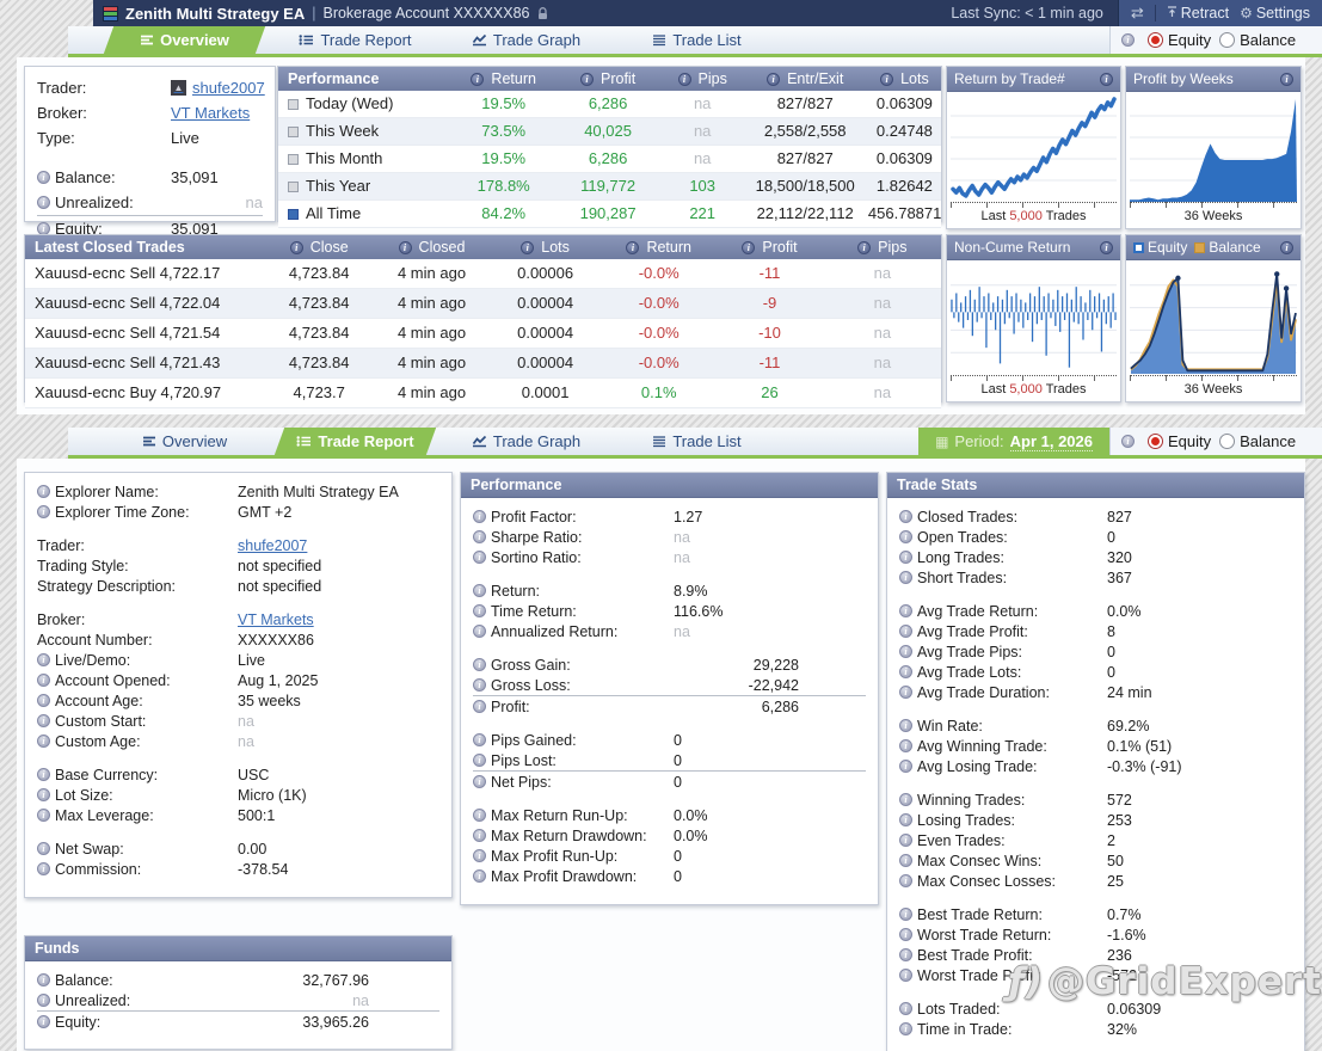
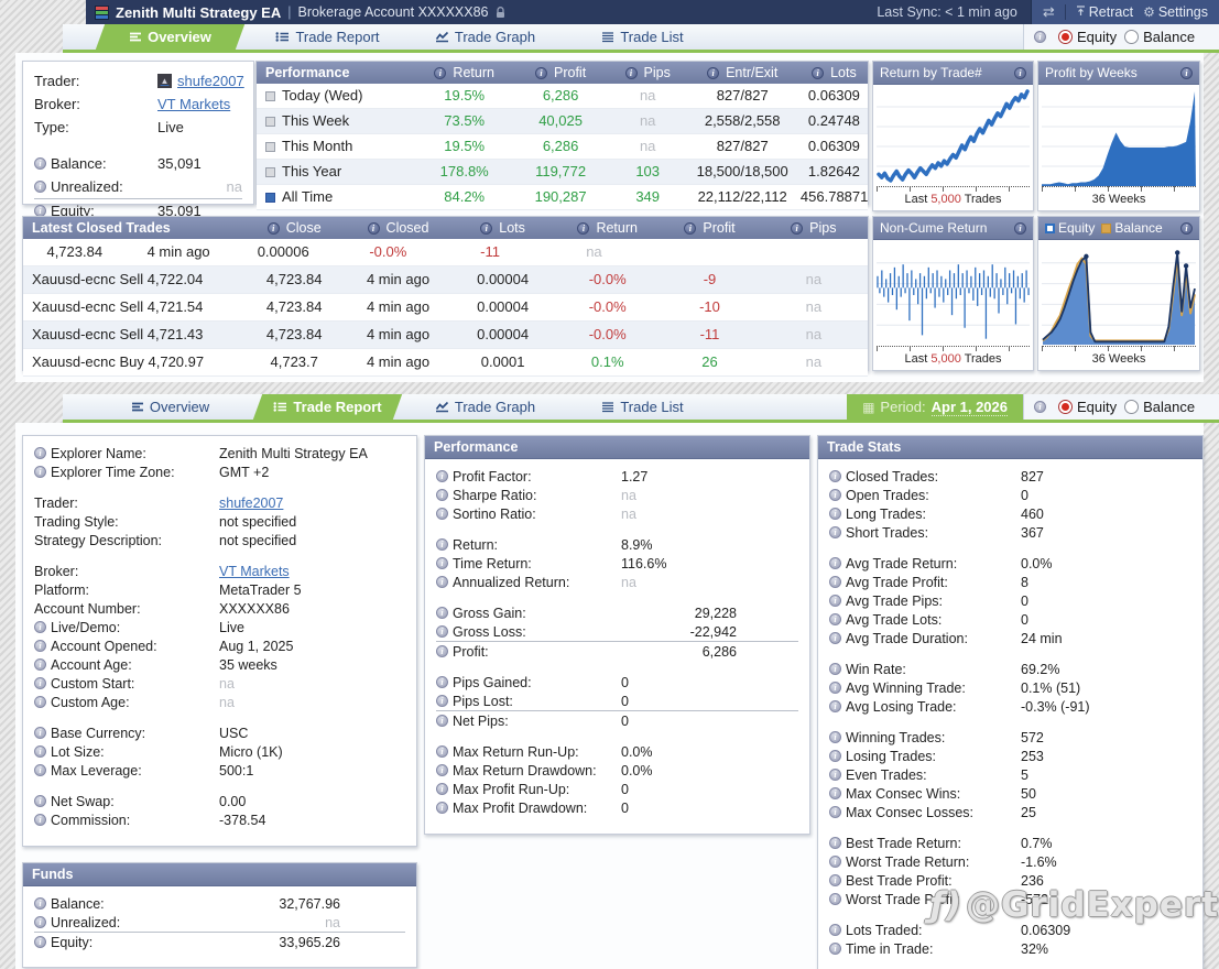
  Zenith Multi Strategy EA
  |
  Brokerage Account XXXXXX86
  Last Sync: < 1 min ago
  ⇄
  Retract
  ⚙
  Settings
  Overview
  Trade Report
  Trade Graph
  Trade List
  i
  Equity
  Balance
  Overview
  Trade Report
  Trade Graph
  Trade List
  ▦
  Period:
  Apr 1, 2026
  i
  Equity
  Balance
  Trader:
  ▲
  shufe2007
  Broker:
  VT Markets
  Type:
  Live
  i
  Balance:
  35,091
  i
  Unrealized:
  na
  i
  Equity:
  35,091
  Performance
  i
  Return
  i
  Profit
  i
  Pips
  i
  Entr/Exit
  i
  Lots
  Today (Wed)
  19.5%
  6,286
  na
  827/827
  0.06309
  This Week
  73.5%
  40,025
  na
  2,558/2,558
  0.24748
  This Month
  19.5%
  6,286
  na
  827/827
  0.06309
  This Year
  178.8%
  119,772
  103
  18,500/18,500
  1.82642
  All Time
  84.2%
  190,287
- 221
+ 349
  22,112/22,112
  456.78871
  Latest Closed Trades
  i
  Close
  i
  Closed
  i
  Lots
  i
  Return
  i
  Profit
  i
  Pips
- Xauusd-ecnc Sell 4,722.17
  4,723.84
  4 min ago
  0.00006
  -0.0%
  -11
  na
  Xauusd-ecnc Sell 4,722.04
  4,723.84
  4 min ago
  0.00004
  -0.0%
  -9
  na
  Xauusd-ecnc Sell 4,721.54
  4,723.84
  4 min ago
  0.00004
  -0.0%
  -10
  na
  Xauusd-ecnc Sell 4,721.43
  4,723.84
  4 min ago
  0.00004
  -0.0%
  -11
  na
  Xauusd-ecnc Buy 4,720.97
  4,723.7
  4 min ago
  0.0001
  0.1%
  26
  na
  Return by Trade#
  i
  Last 5,000 Trades
  Profit by Weeks
  i
  36 Weeks
  Non-Cume Return
  i
  Last 5,000 Trades
  Equity
  Balance
  i
  36 Weeks
  i
  Explorer Name:
  Zenith Multi Strategy EA
  i
  Explorer Time Zone:
  GMT +2
  Trader:
  shufe2007
  Trading Style:
  not specified
  Strategy Description:
  not specified
  Broker:
  VT Markets
+ Platform:
+ MetaTrader 5
  Account Number:
  XXXXXX86
  i
  Live/Demo:
  Live
  i
  Account Opened:
  Aug 1, 2025
  i
  Account Age:
  35 weeks
  i
  Custom Start:
  na
  i
  Custom Age:
  na
  i
  Base Currency:
  USC
  i
  Lot Size:
  Micro (1K)
  i
  Max Leverage:
  500:1
  i
  Net Swap:
  0.00
  i
  Commission:
  -378.54
  Performance
  i
  Profit Factor:
  1.27
  i
  Sharpe Ratio:
  na
  i
  Sortino Ratio:
  na
  i
  Return:
  8.9%
  i
  Time Return:
  116.6%
  i
  Annualized Return:
  na
  i
  Gross Gain:
  29,228
  i
  Gross Loss:
  -22,942
  i
  Profit:
  6,286
  i
  Pips Gained:
  0
  i
  Pips Lost:
  0
  i
  Net Pips:
  0
  i
  Max Return Run-Up:
  0.0%
  i
  Max Return Drawdown:
  0.0%
  i
  Max Profit Run-Up:
  0
  i
  Max Profit Drawdown:
  0
  Trade Stats
  i
  Closed Trades:
  827
  i
  Open Trades:
  0
  i
  Long Trades:
- 320
+ 460
  i
  Short Trades:
  367
  i
  Avg Trade Return:
  0.0%
  i
  Avg Trade Profit:
  8
  i
  Avg Trade Pips:
  0
  i
  Avg Trade Lots:
  0
  i
  Avg Trade Duration:
  24 min
  i
  Win Rate:
  69.2%
  i
  Avg Winning Trade:
  0.1% (51)
  i
  Avg Losing Trade:
  -0.3% (-91)
  i
  Winning Trades:
  572
  i
  Losing Trades:
  253
  i
  Even Trades:
- 2
+ 5
  i
  Max Consec Wins:
  50
  i
  Max Consec Losses:
  25
  i
  Best Trade Return:
  0.7%
  i
  Worst Trade Return:
  -1.6%
  i
  Best Trade Profit:
  236
  i
  Worst Trade Profit:
  -572
  i
  Lots Traded:
  0.06309
  i
  Time in Trade:
  32%
  Funds
  i
  Balance:
  32,767.96
  i
  Unrealized:
  na
  i
  Equity:
  33,965.26
  ƒ)
  @GridExpert
